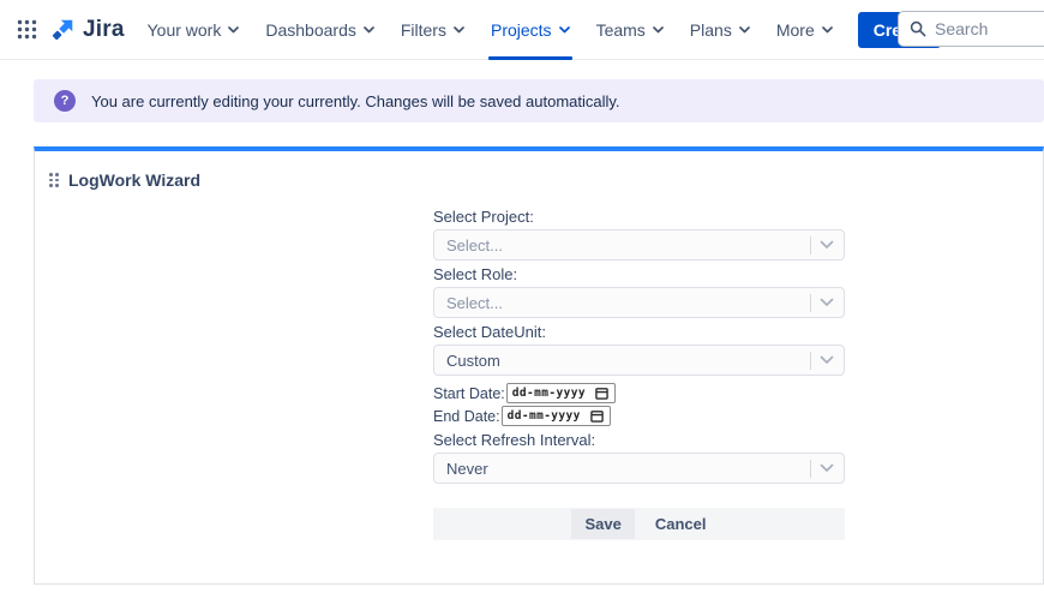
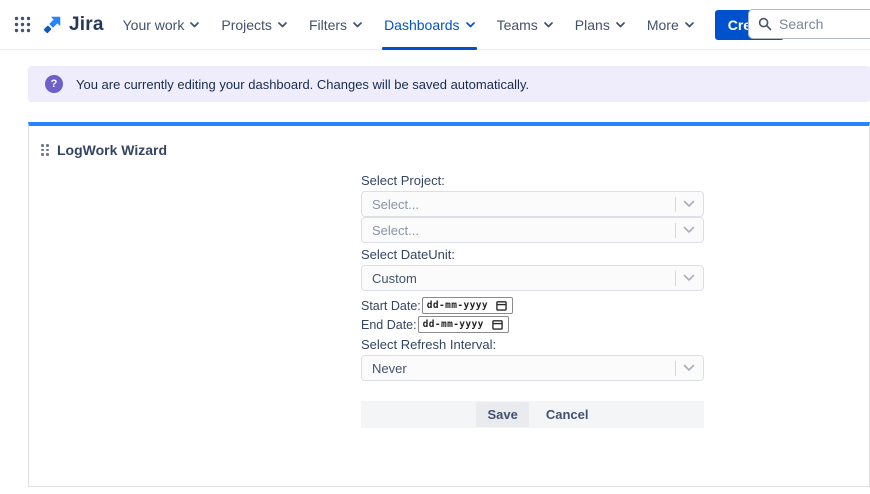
  Jira
  Your work
- Dashboards
+ Projects
  Filters
- Projects
+ Dashboards
  Teams
  Plans
  More
  Search
  ?
- You are currently editing your currently. Changes will be saved automatically.
+ You are currently editing your dashboard. Changes will be saved automatically.
  LogWork Wizard
  Select Project:
  Select...
- Select Role:
  Select...
  Select DateUnit:
  Custom
  Start Date:
  dd-mm-yyyy
  End Date:
  dd-mm-yyyy
  Select Refresh Interval:
  Never
  Save
  Cancel
